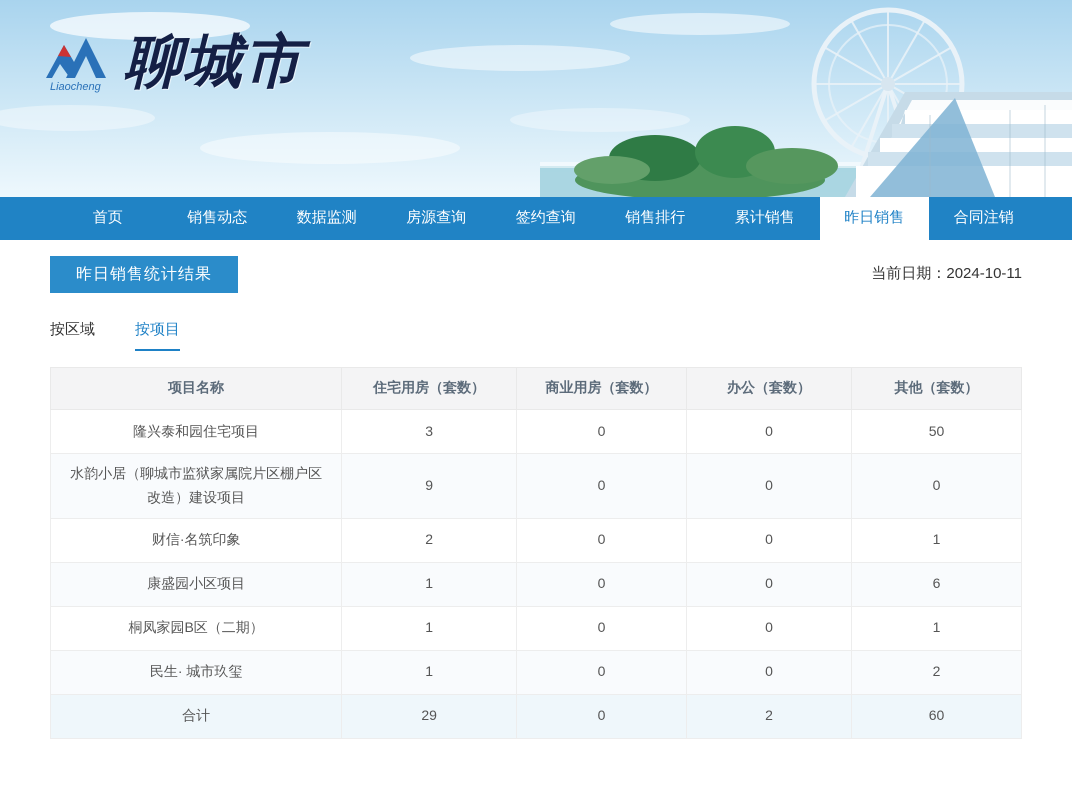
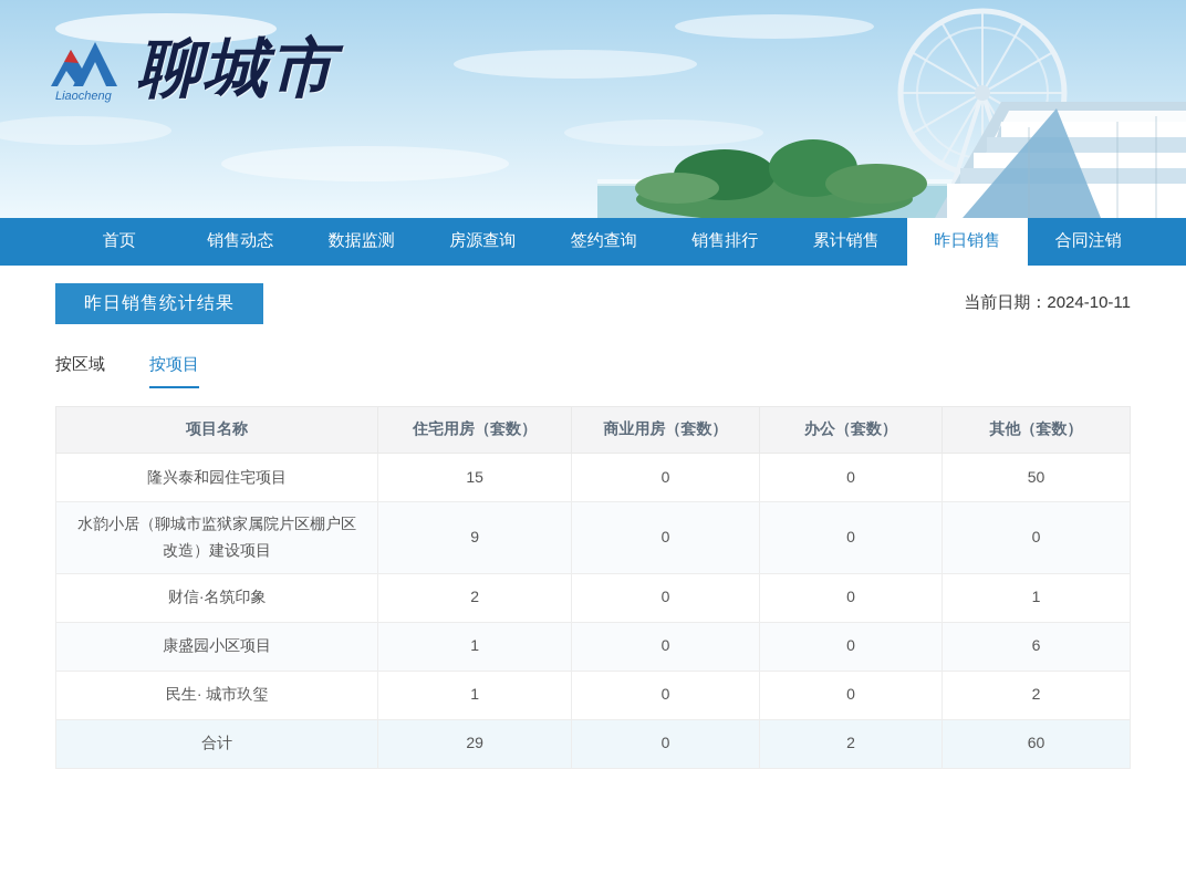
  Liaocheng
  聊城市
  首页
  销售动态
  数据监测
  房源查询
  签约查询
  销售排行
  累计销售
  昨日销售
  合同注销
  昨日销售统计结果
  当前日期：2024-10-11
  按区域
  按项目
  项目名称	住宅用房（套数）	商业用房（套数）	办公（套数）	其他（套数）
- 隆兴泰和园住宅项目	3	0	0	50
+ 隆兴泰和园住宅项目	15	0	0	50
  水韵小居（聊城市监狱家属院片区棚户区改造）建设项目	9	0	0	0
  财信·名筑印象	2	0	0	1
  康盛园小区项目	1	0	0	6
- 桐凤家园B区（二期）	1	0	0	1
  民生· 城市玖玺	1	0	0	2
  合计	29	0	2	60
